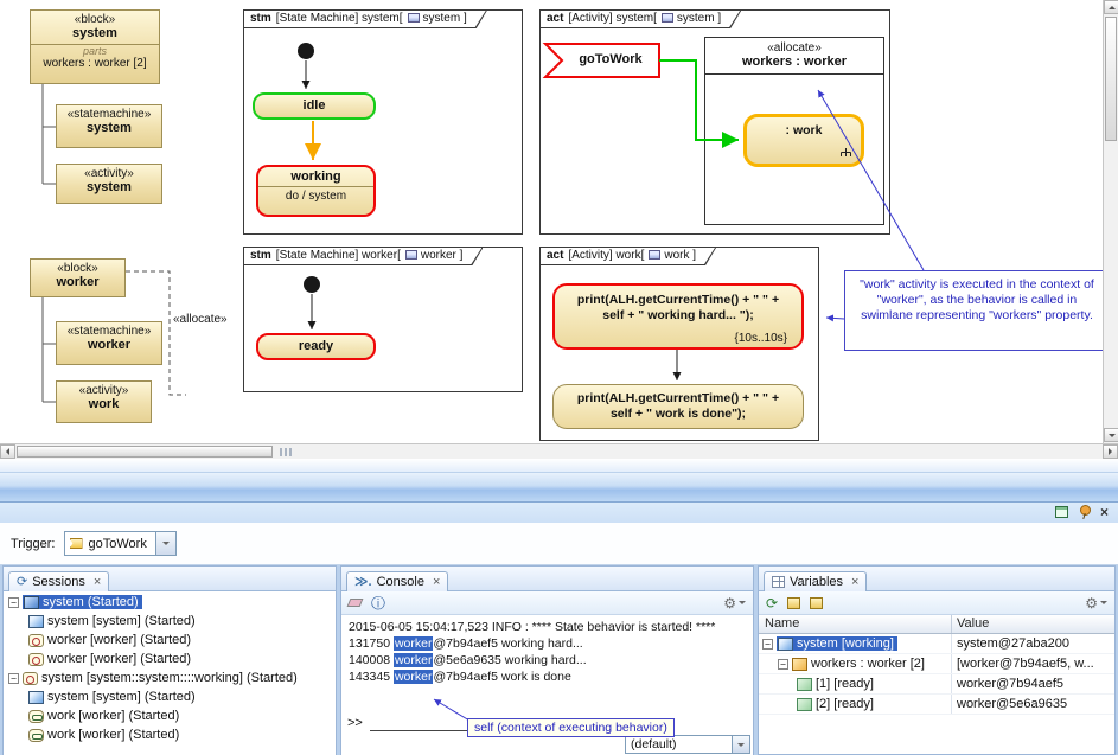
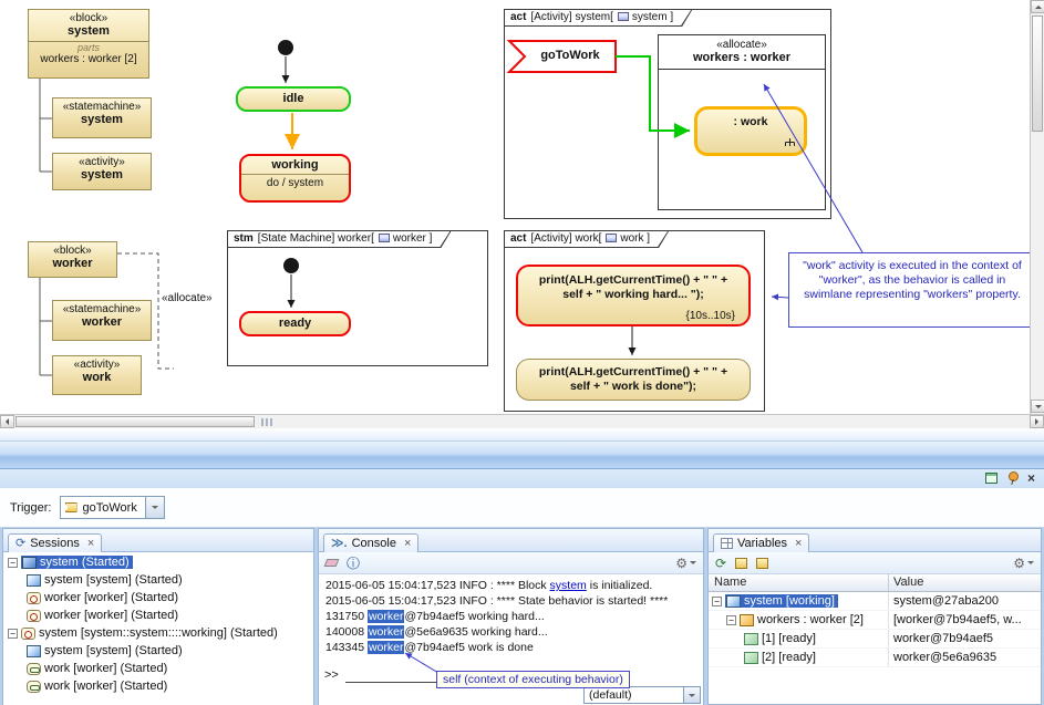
  «block»
  system
  parts
  workers : worker [2]
  «statemachine»
  system
  «activity»
  system
  «block»
  worker
  «statemachine»
  worker
  «activity»
  work
  «allocate»
- stm [State Machine] system[ system ]
  act [Activity] system[ system ]
  stm [State Machine] worker[ worker ]
  act [Activity] work[ work ]
  idle
  working
  do / system
  ready
  goToWork
  «allocate»
  workers : worker
  : work
  print(ALH.getCurrentTime() + " " +
  self + " working hard... ");
  {10s..10s}
  print(ALH.getCurrentTime() + " " +
  self + " work is done");
  "work" activity is executed in the context of "worker", as the behavior is called in swimlane representing "workers" property.
  ×
  Trigger:
  goToWork
  ⟳
  Sessions
  ×
  system (Started)
  system [system] (Started)
  worker [worker] (Started)
  worker [worker] (Started)
  system [system::system::::working] (Started)
  system [system] (Started)
  work [worker] (Started)
  work [worker] (Started)
  ≫.
  Console
  ×
  ⓘ
  ⚙
+ 2015-06-05 15:04:17,523 INFO : **** Block system is initialized.
  2015-06-05 15:04:17,523 INFO : **** State behavior is started! ****
  131750 worker@7b94aef5 working hard...
  140008 worker@5e6a9635 working hard...
  143345 worker@7b94aef5 work is done
  >>
  (default)
  self (context of executing behavior)
  Variables
  ×
  ⟳
  ⚙
  Name
  Value
  system [working]
  system@27aba200
  workers : worker [2]
  [worker@7b94aef5, w...
  [1] [ready]
  worker@7b94aef5
  [2] [ready]
  worker@5e6a9635
